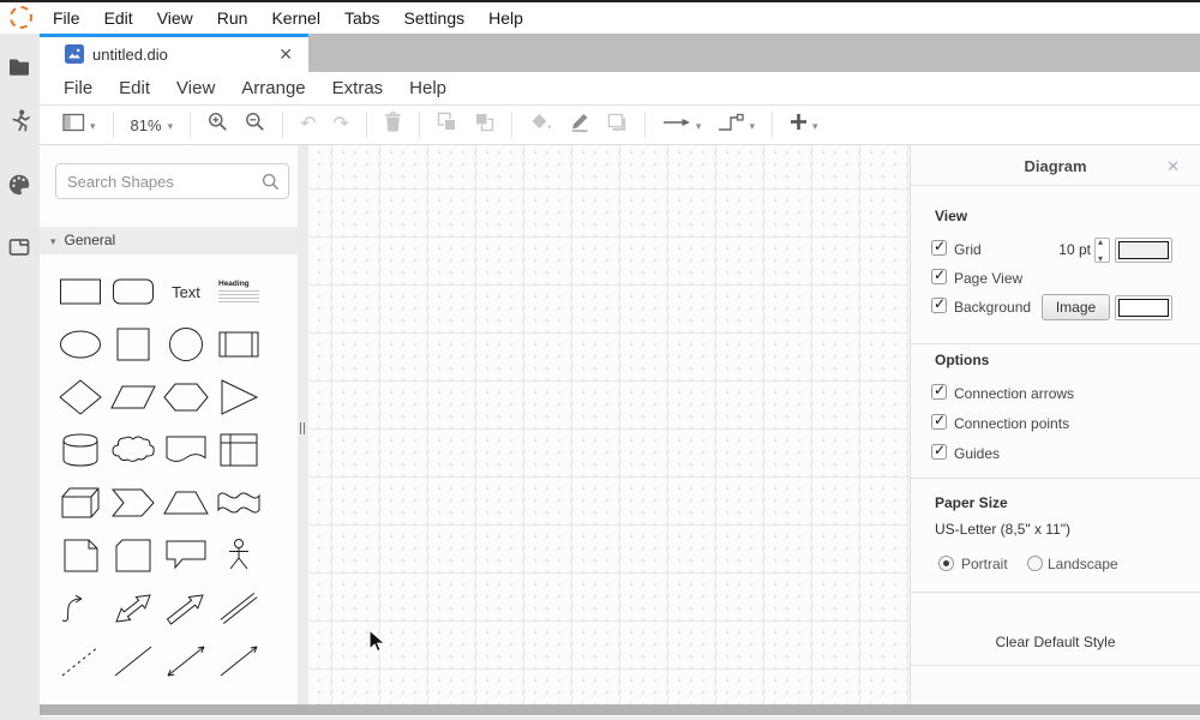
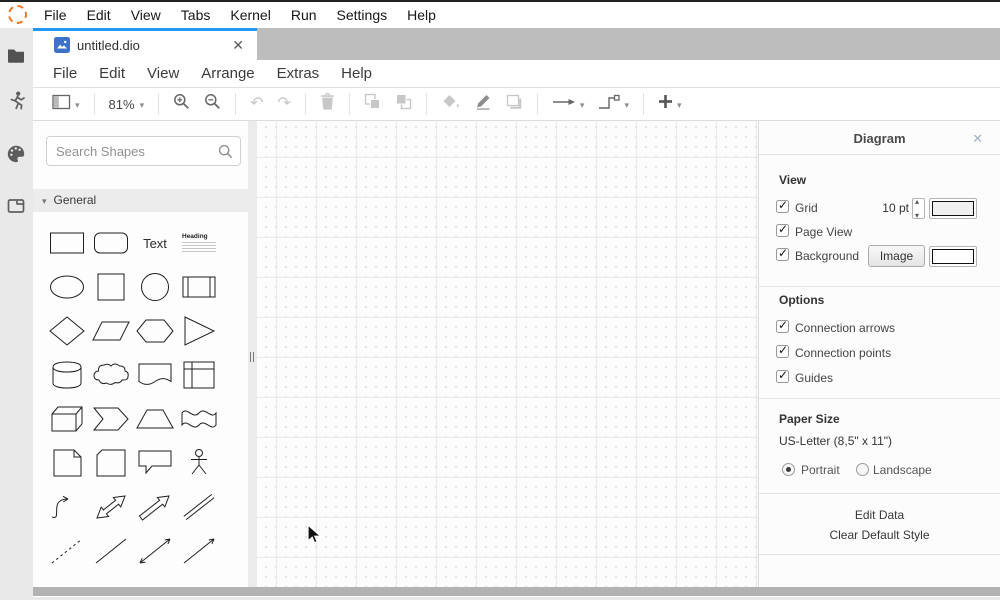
  File
  Edit
  View
- Run
+ Tabs
  Kernel
- Tabs
+ Run
  Settings
  Help
  untitled.dio
  ✕
  File
  Edit
  View
  Arrange
  Extras
  Help
  81%
  ↶
  ↷
  Search Shapes
  General
  Text
  Diagram
  ✕
  View
  Grid
  10 pt
  Page View
  Background
  Image
  Options
  Connection arrows
  Connection points
  Guides
  Paper Size
  US-Letter (8,5" x 11")
  Portrait
  Landscape
+ Edit Data
  Clear Default Style
